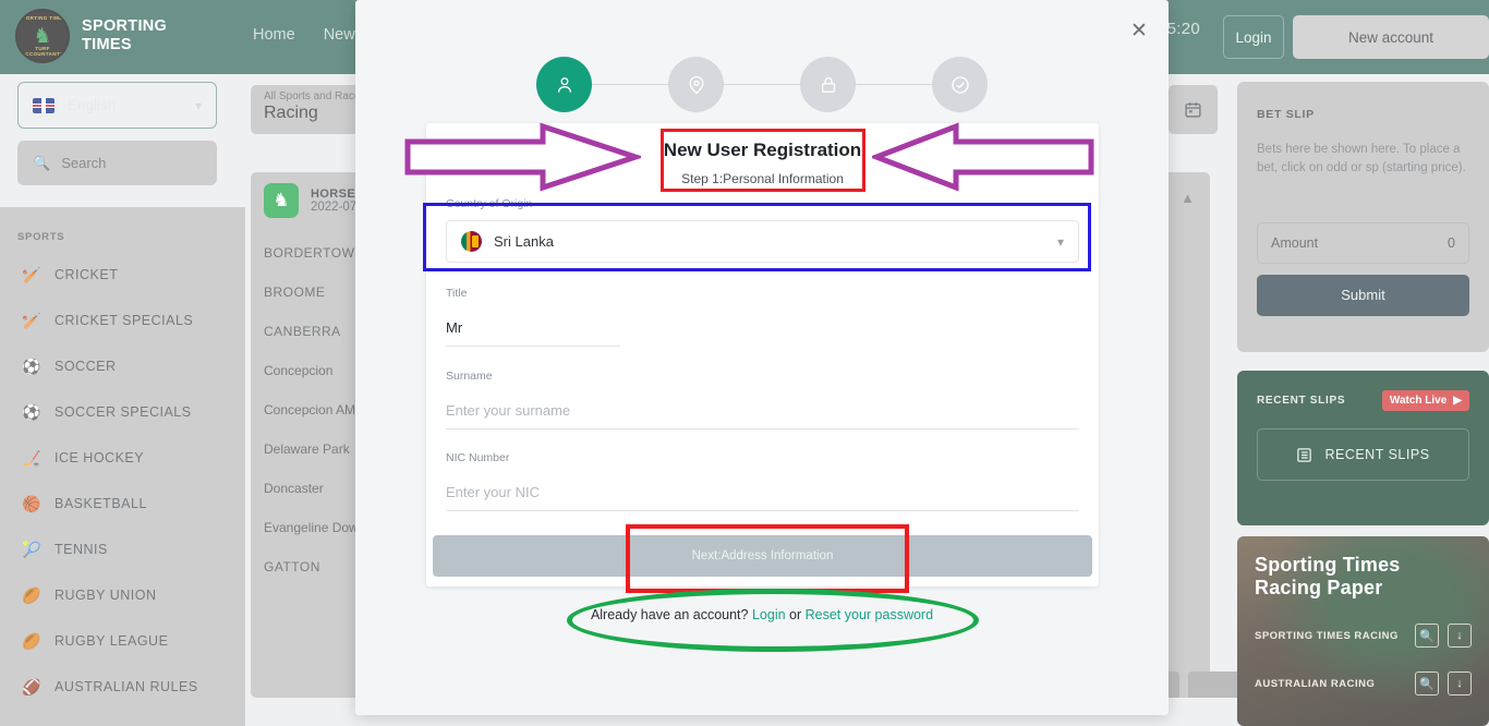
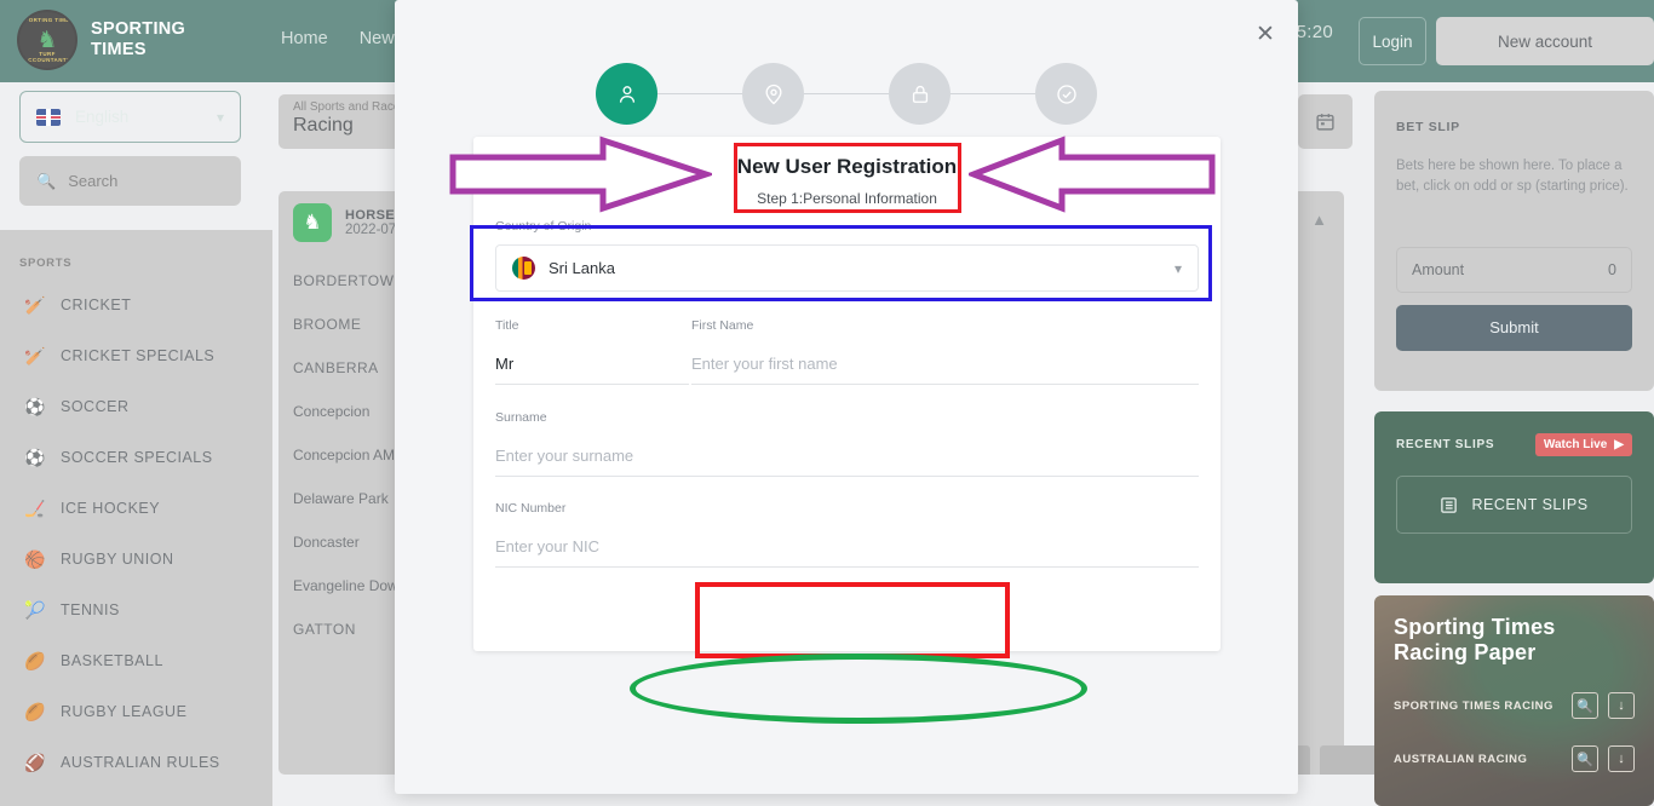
  ♞
  SPORTING
  TIMES
  Home
  New
  5:20
  Login
  New account
  ▾
  🔍
  Search
  SPORTS
  🏏
  CRICKET
  🏏
  CRICKET SPECIALS
  ⚽
  SOCCER
  ⚽
  SOCCER SPECIALS
  🏒
  ICE HOCKEY
  🏀
- BASKETBALL
+ RUGBY UNION
  🎾
  TENNIS
  🏉
- RUGBY UNION
+ BASKETBALL
  🏉
  RUGBY LEAGUE
  🏈
  AUSTRALIAN RULES
  All Sports and Rac
  Racing
  ♞
  HORSE
  2022-07
  ▲
  BORDERTOW
  BROOME
  CANBERRA
  Concepcion
  Concepcion AM
  Delaware Park
  Doncaster
  Evangeline Dow
  GATTON
  BET SLIP
  Bets here be shown here. To place a bet, click on odd or sp (starting price).
  Amount
  0
  Submit
  RECENT SLIPS
  Watch Live
  ▶
  RECENT SLIPS
  Sporting Times
  Racing Paper
  SPORTING TIMES RACING
  🔍
  ↓
  AUSTRALIAN RACING
  🔍
  ↓
  ✕
  New User Registration
  Step 1:Personal Information
  Country of Origin
  Sri Lanka
  ▾
  Title
  Mr
+ First Name
+ Enter your first name
  Surname
  Enter your surname
  NIC Number
  Enter your NIC
- Next:Address Information
- Already have an account? Login or Reset your password
